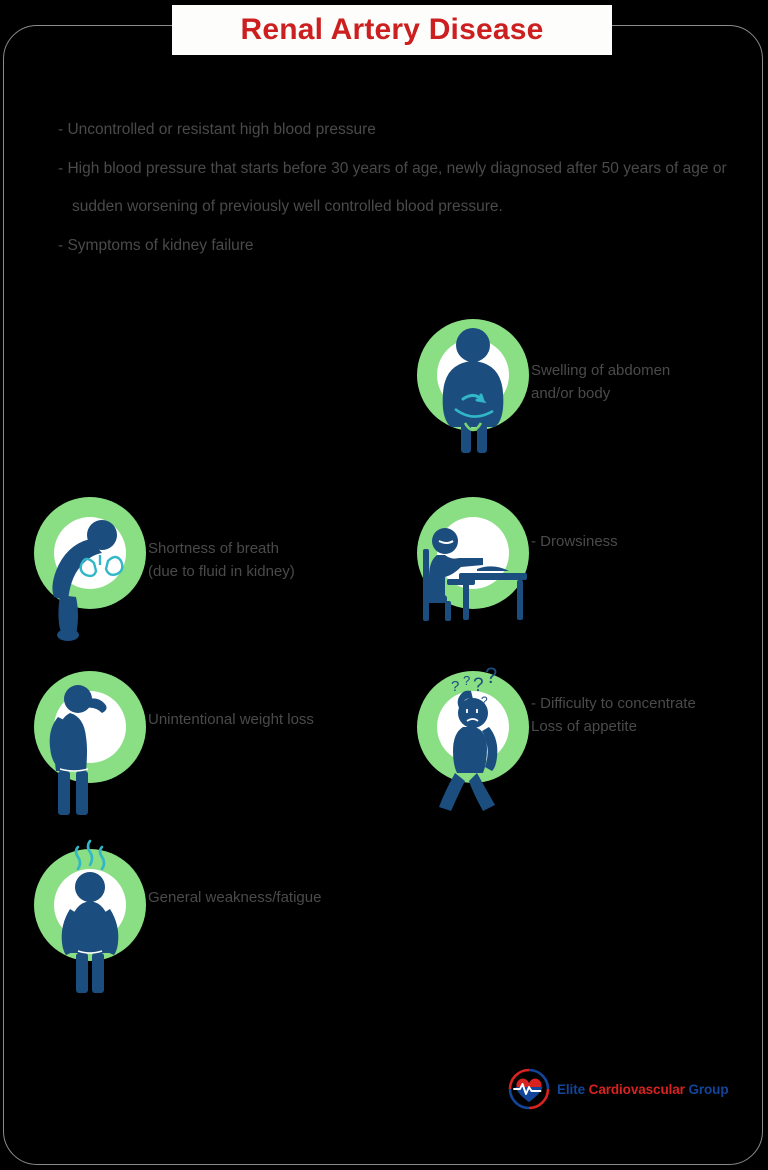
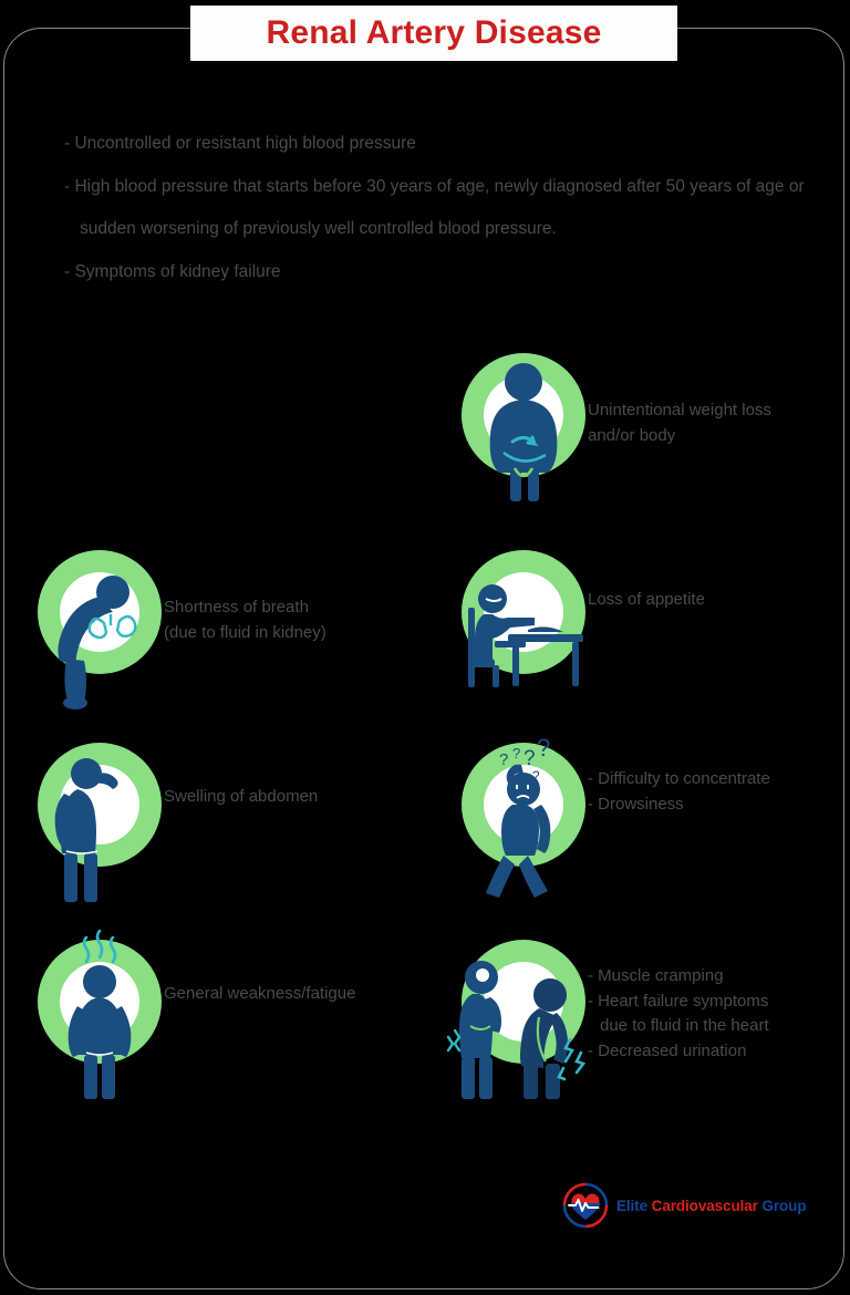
  Renal Artery Disease
  - Uncontrolled or resistant high blood pressure
  - High blood pressure that starts before 30 years of age, newly diagnosed after 50 years of age or
  sudden worsening of previously well controlled blood pressure.
  - Symptoms of kidney failure
- Swelling of abdomen
+ Unintentional weight loss
  and/or body
  Shortness of breath
  (due to fluid in kidney)
- - Drowsiness
+ Loss of appetite
- Unintentional weight loss
+ Swelling of abdomen
  ?
  ?
  ?
  ?
  ?
  - Difficulty to concentrate
- Loss of appetite
+ - Drowsiness
  General weakness/fatigue
+ - Muscle cramping
+ - Heart failure symptoms
+ due to fluid in the heart
+ - Decreased urination
  Elite Cardiovascular Group
